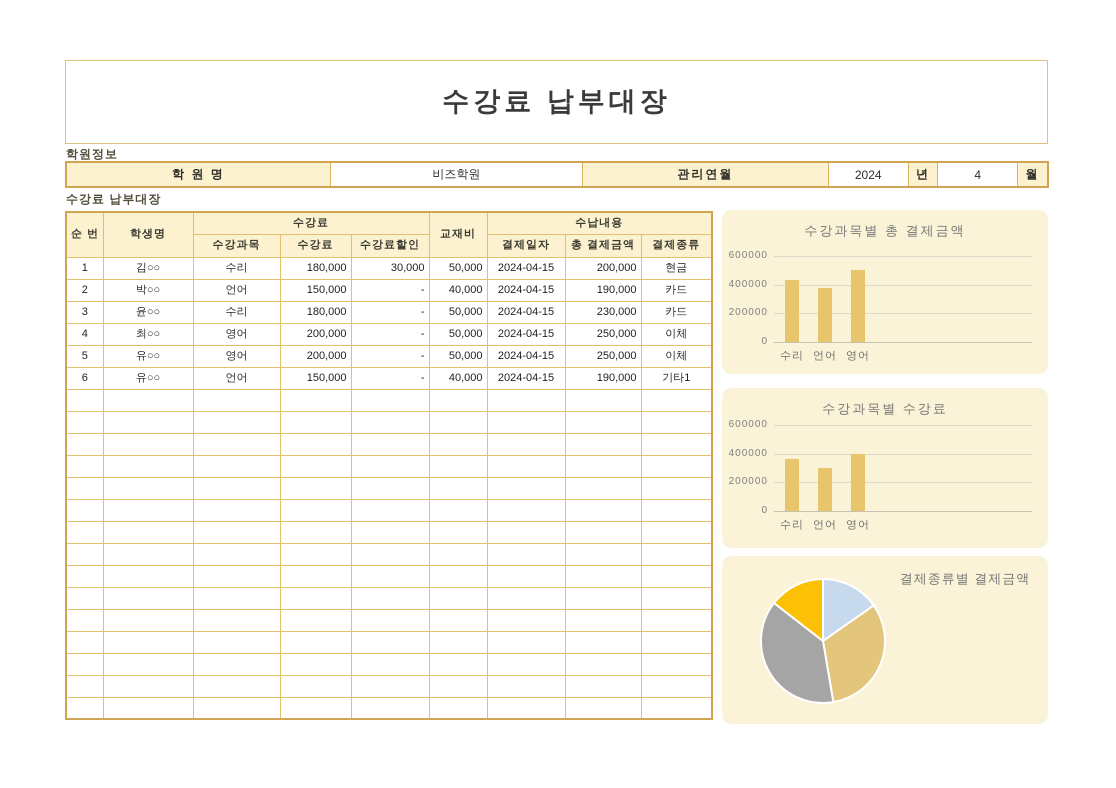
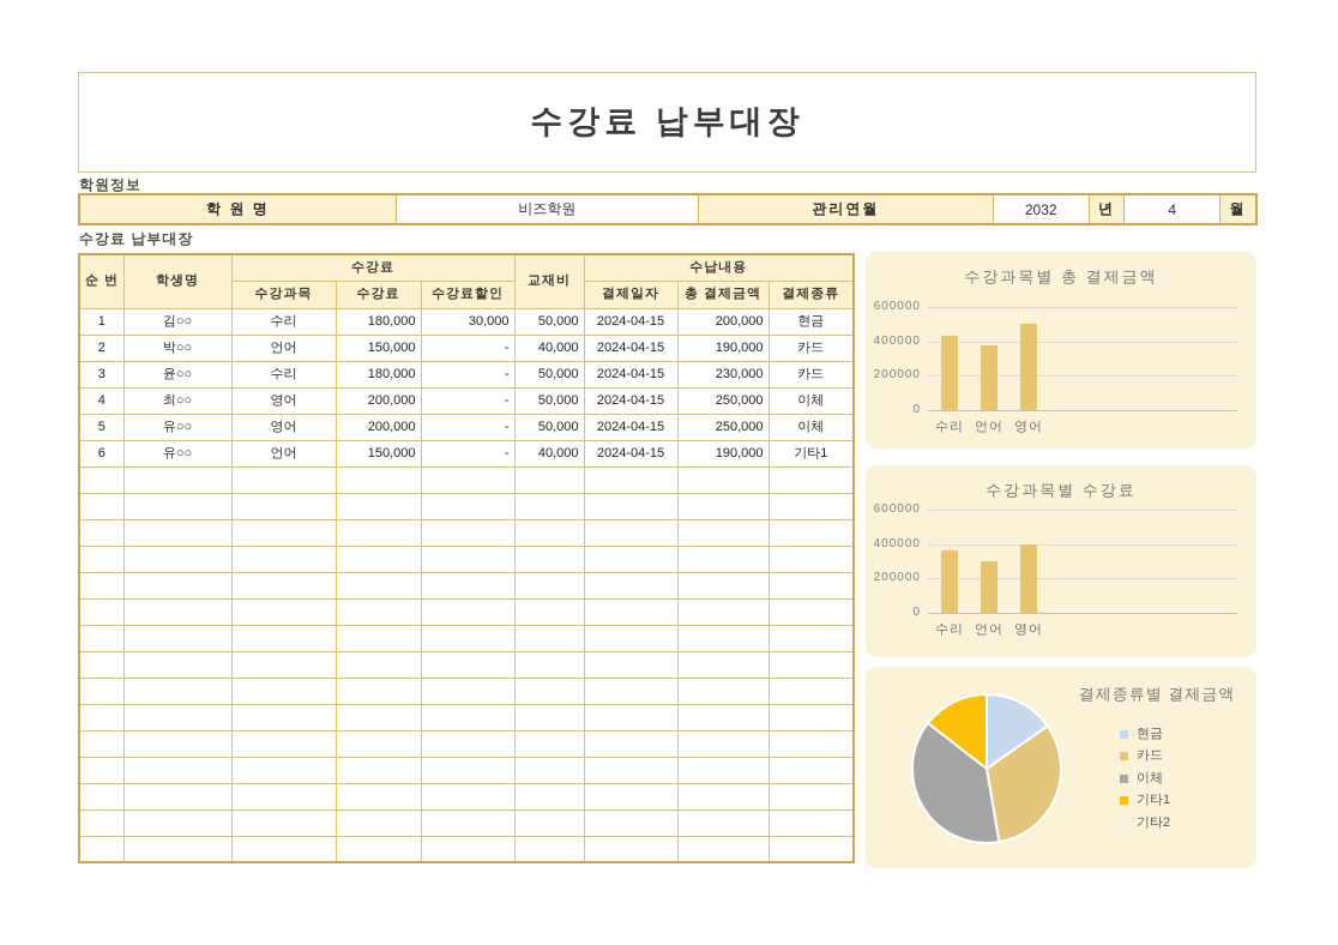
  수강료 납부대장
  학원정보
  학 원 명
  비즈학원
  관리연월
- 2024
+ 2032
  년
  4
  월
  수강료 납부대장
  순 번	학생명	수강료	교재비	수납내용
  수강과목	수강료	수강료할인	결제일자	총 결제금액	결제종류
  1	김○○	수리	180,000	30,000	50,000	2024-04-15	200,000	현금
  2	박○○	언어	150,000	-	40,000	2024-04-15	190,000	카드
  3	윤○○	수리	180,000	-	50,000	2024-04-15	230,000	카드
  4	최○○	영어	200,000	-	50,000	2024-04-15	250,000	이체
  5	유○○	영어	200,000	-	50,000	2024-04-15	250,000	이체
  6	유○○	언어	150,000	-	40,000	2024-04-15	190,000	기타1
  수강과목별 총 결제금액
  600000
  400000
  200000
  0
  수리
  언어
  영어
  수강과목별 수강료
  600000
  400000
  200000
  0
  수리
  언어
  영어
  결제종류별 결제금액
+ 현금
+ 카드
+ 이체
+ 기타1
+ 기타2
